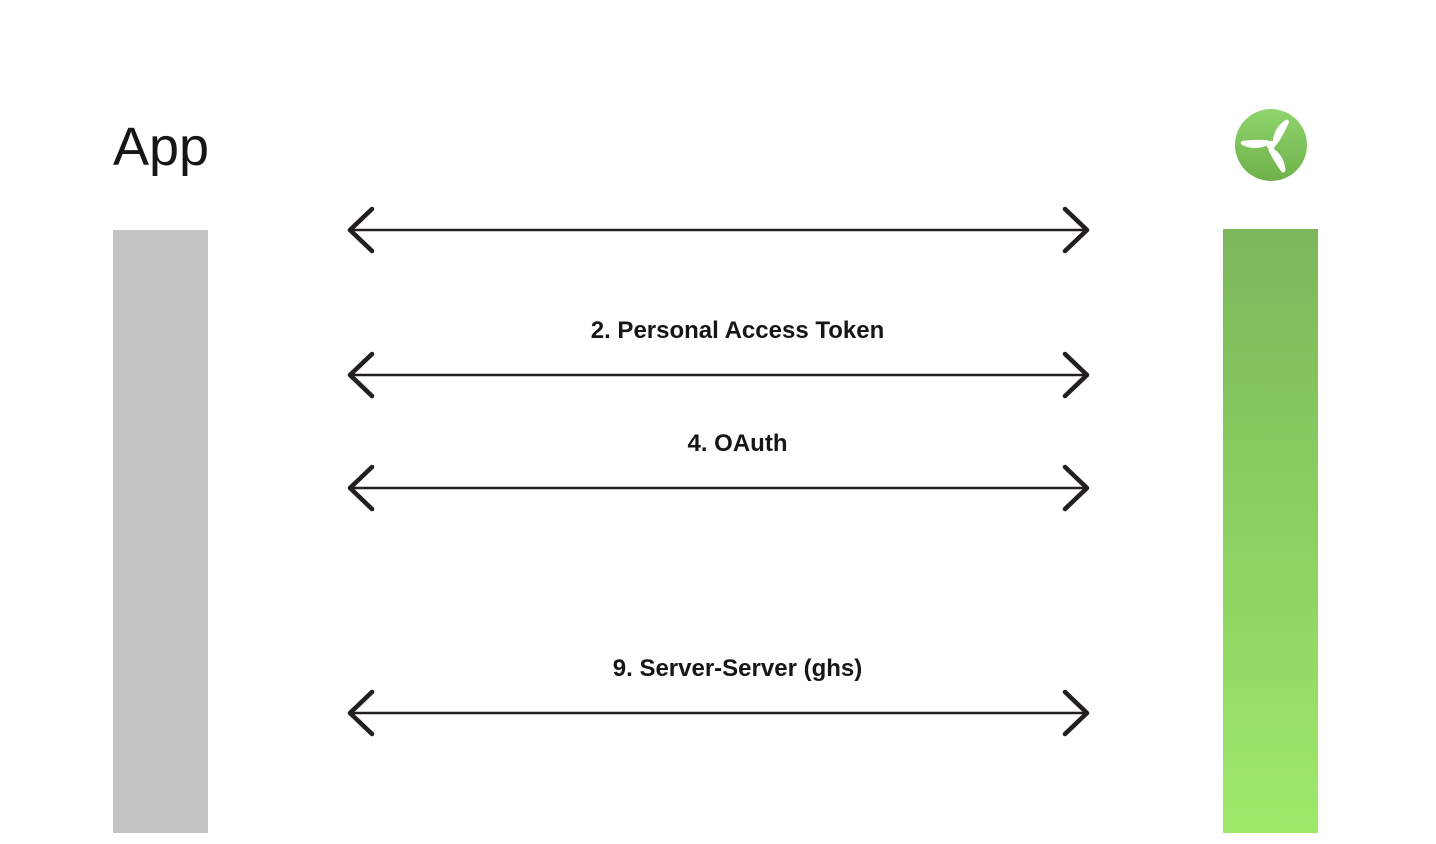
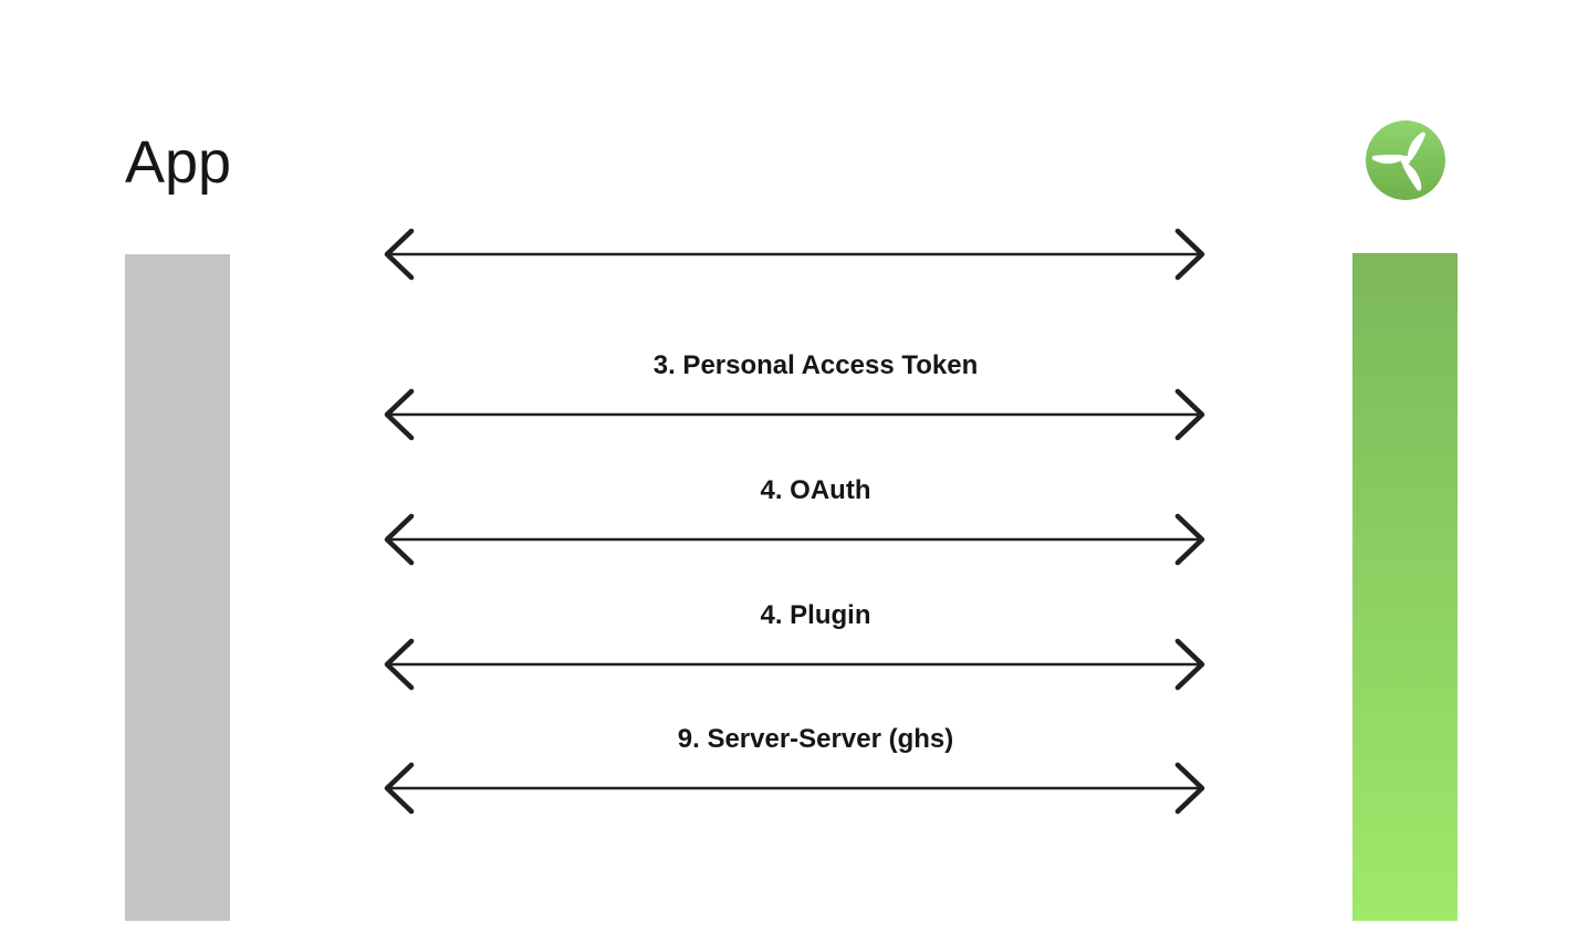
  App
- 2. Personal Access Token
+ 3. Personal Access Token
  4. OAuth
+ 4. Plugin
  9. Server-Server (ghs)
